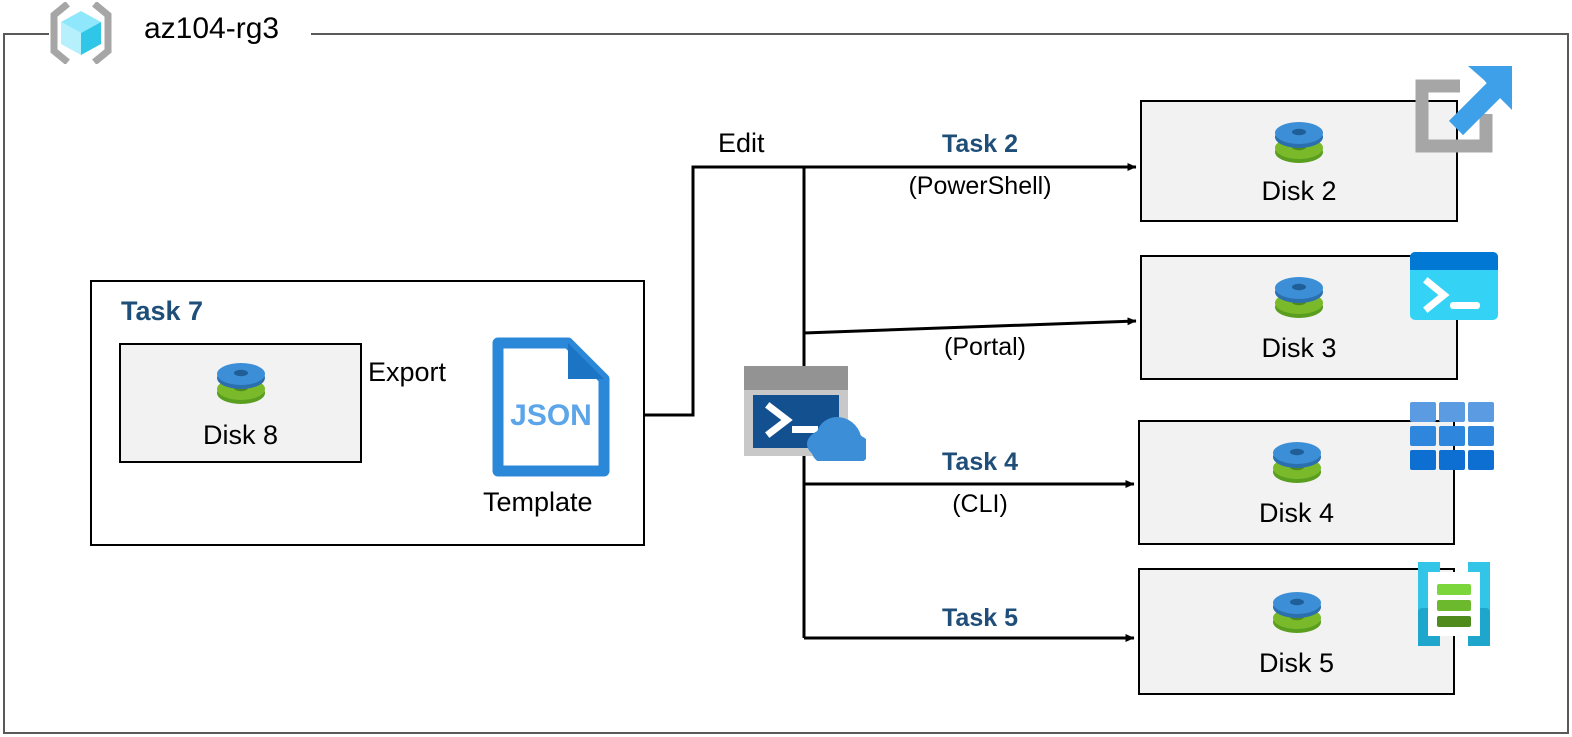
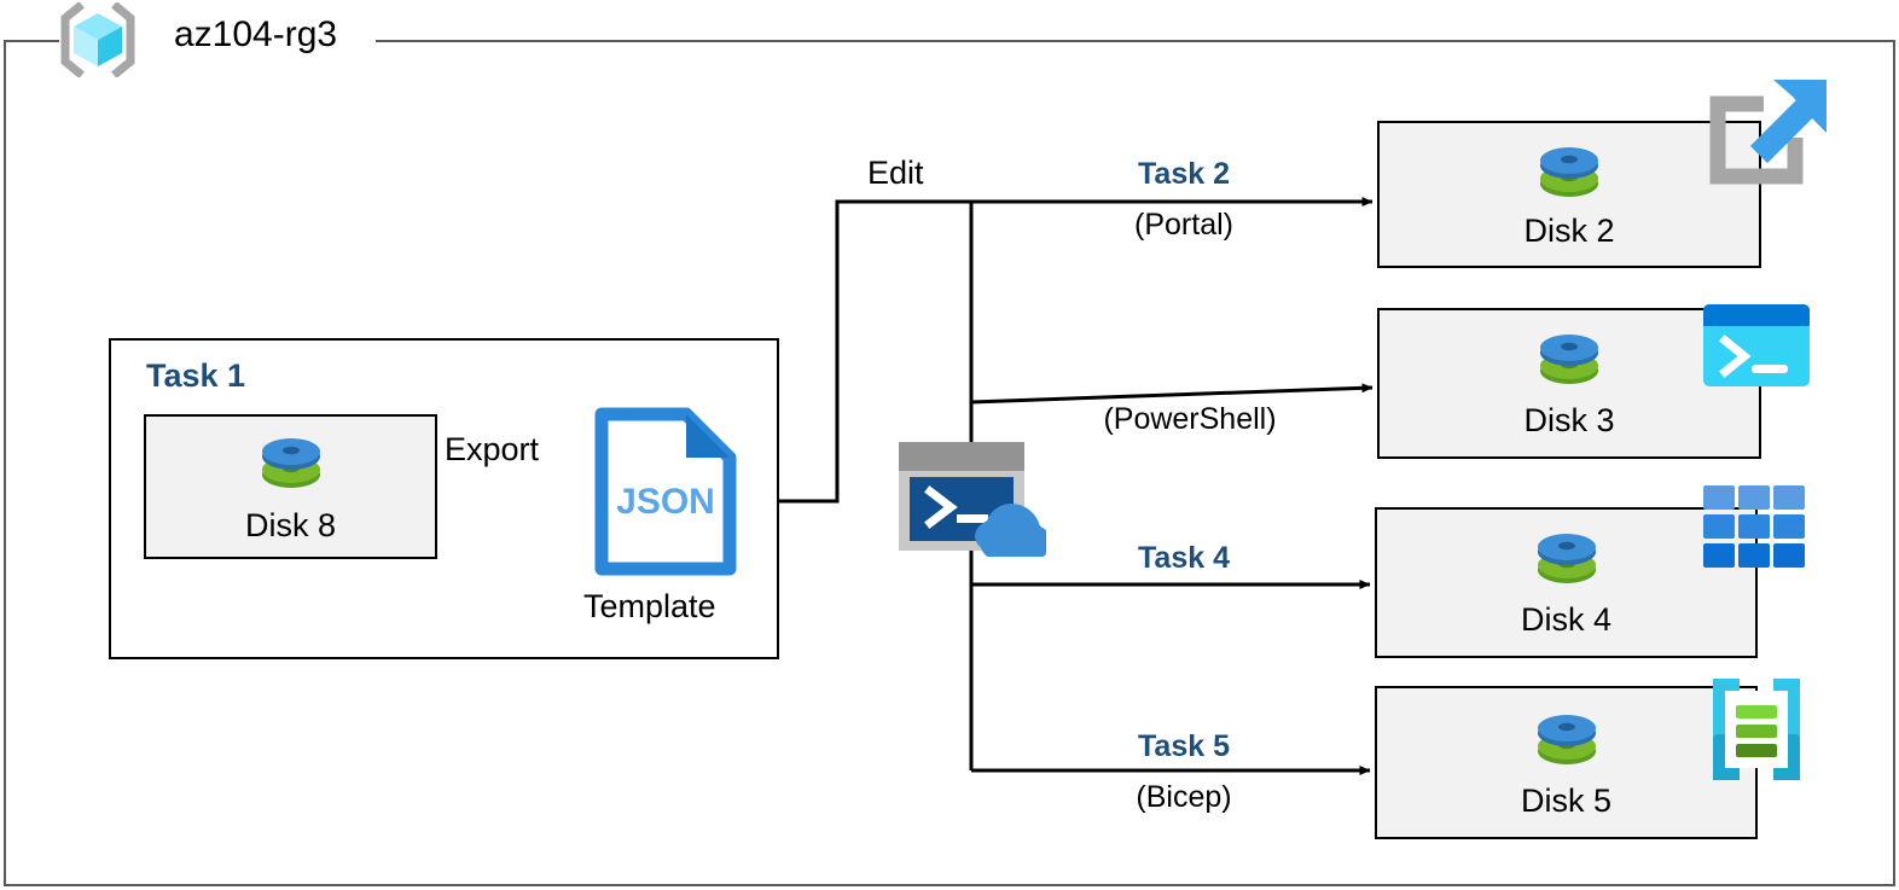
  az104-rg3
- Task 7
+ Task 1
  Disk 8
  Export
  JSON
  Template
  Edit
  Task 2
- (PowerShell)
+ (Portal)
  Disk 2
- (Portal)
+ (PowerShell)
  Disk 3
  Task 4
- (CLI)
  Disk 4
  Task 5
+ (Bicep)
  Disk 5
